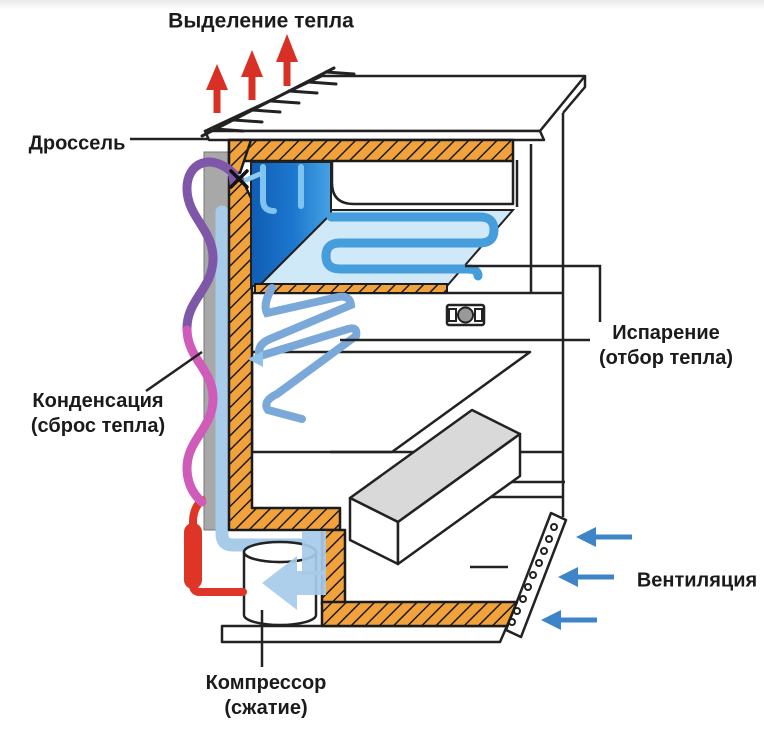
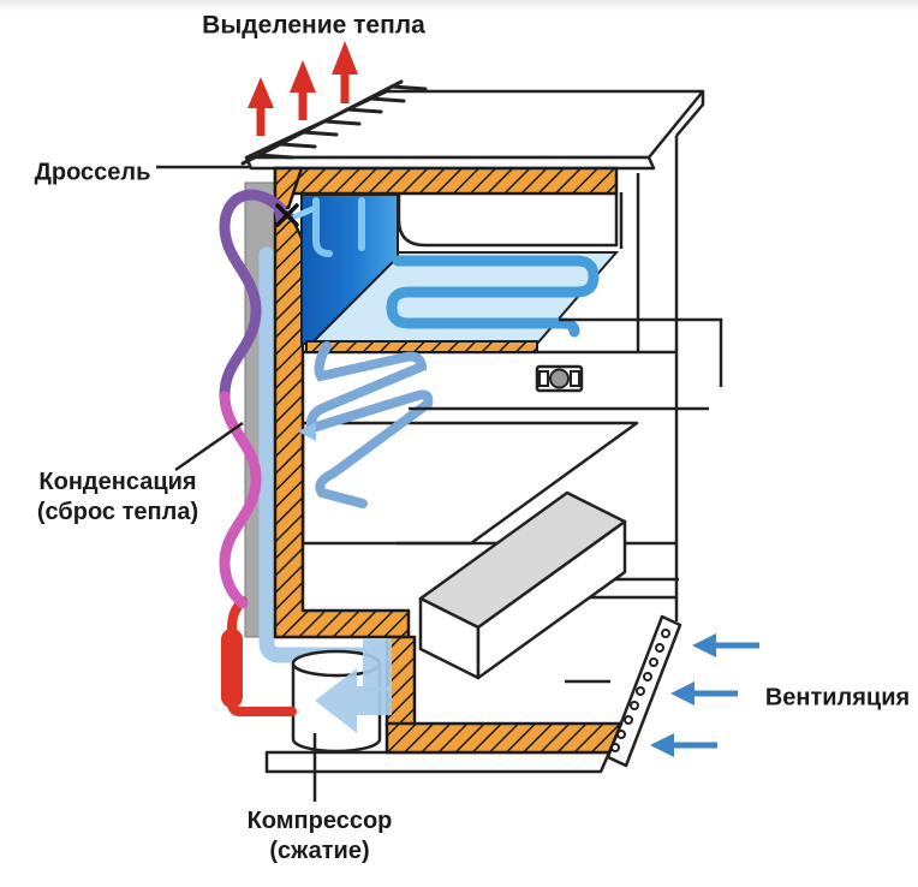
  Выделение тепла
  Дроссель
  Конденсация
  (сброс тепла)
- Испарение
- (отбор тепла)
  Вентиляция
  Компрессор
  (сжатие)
